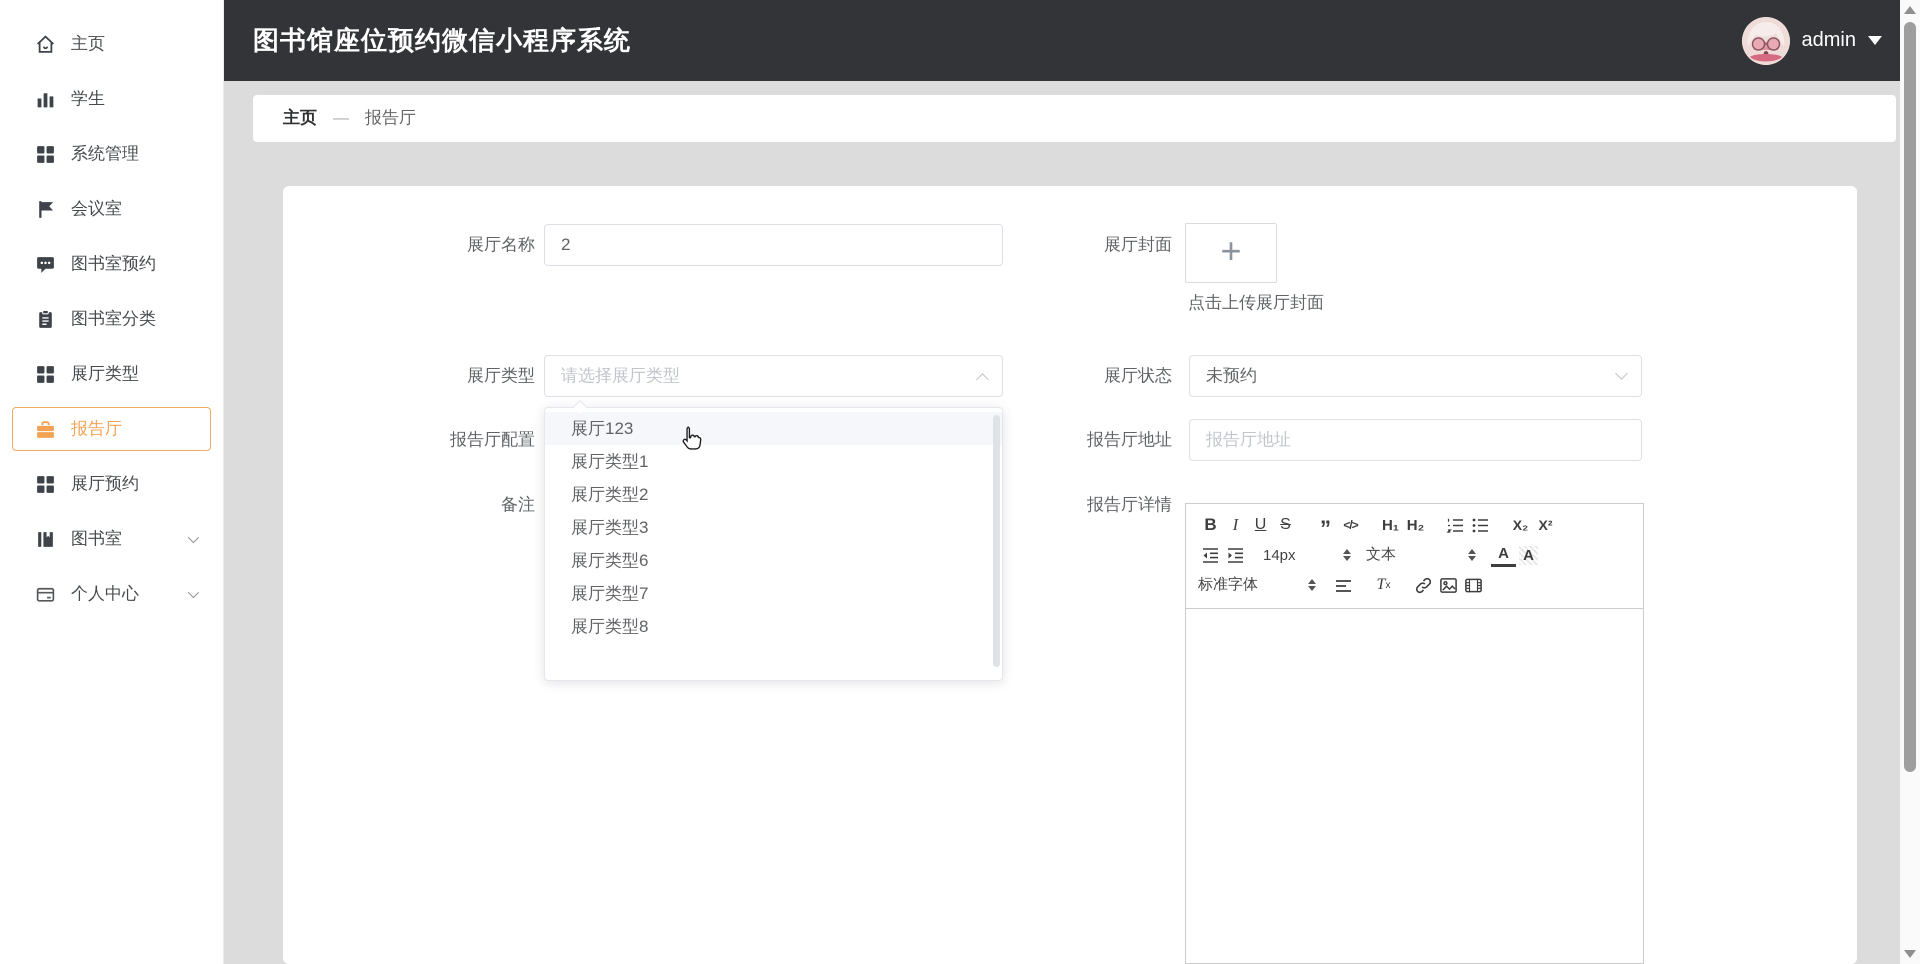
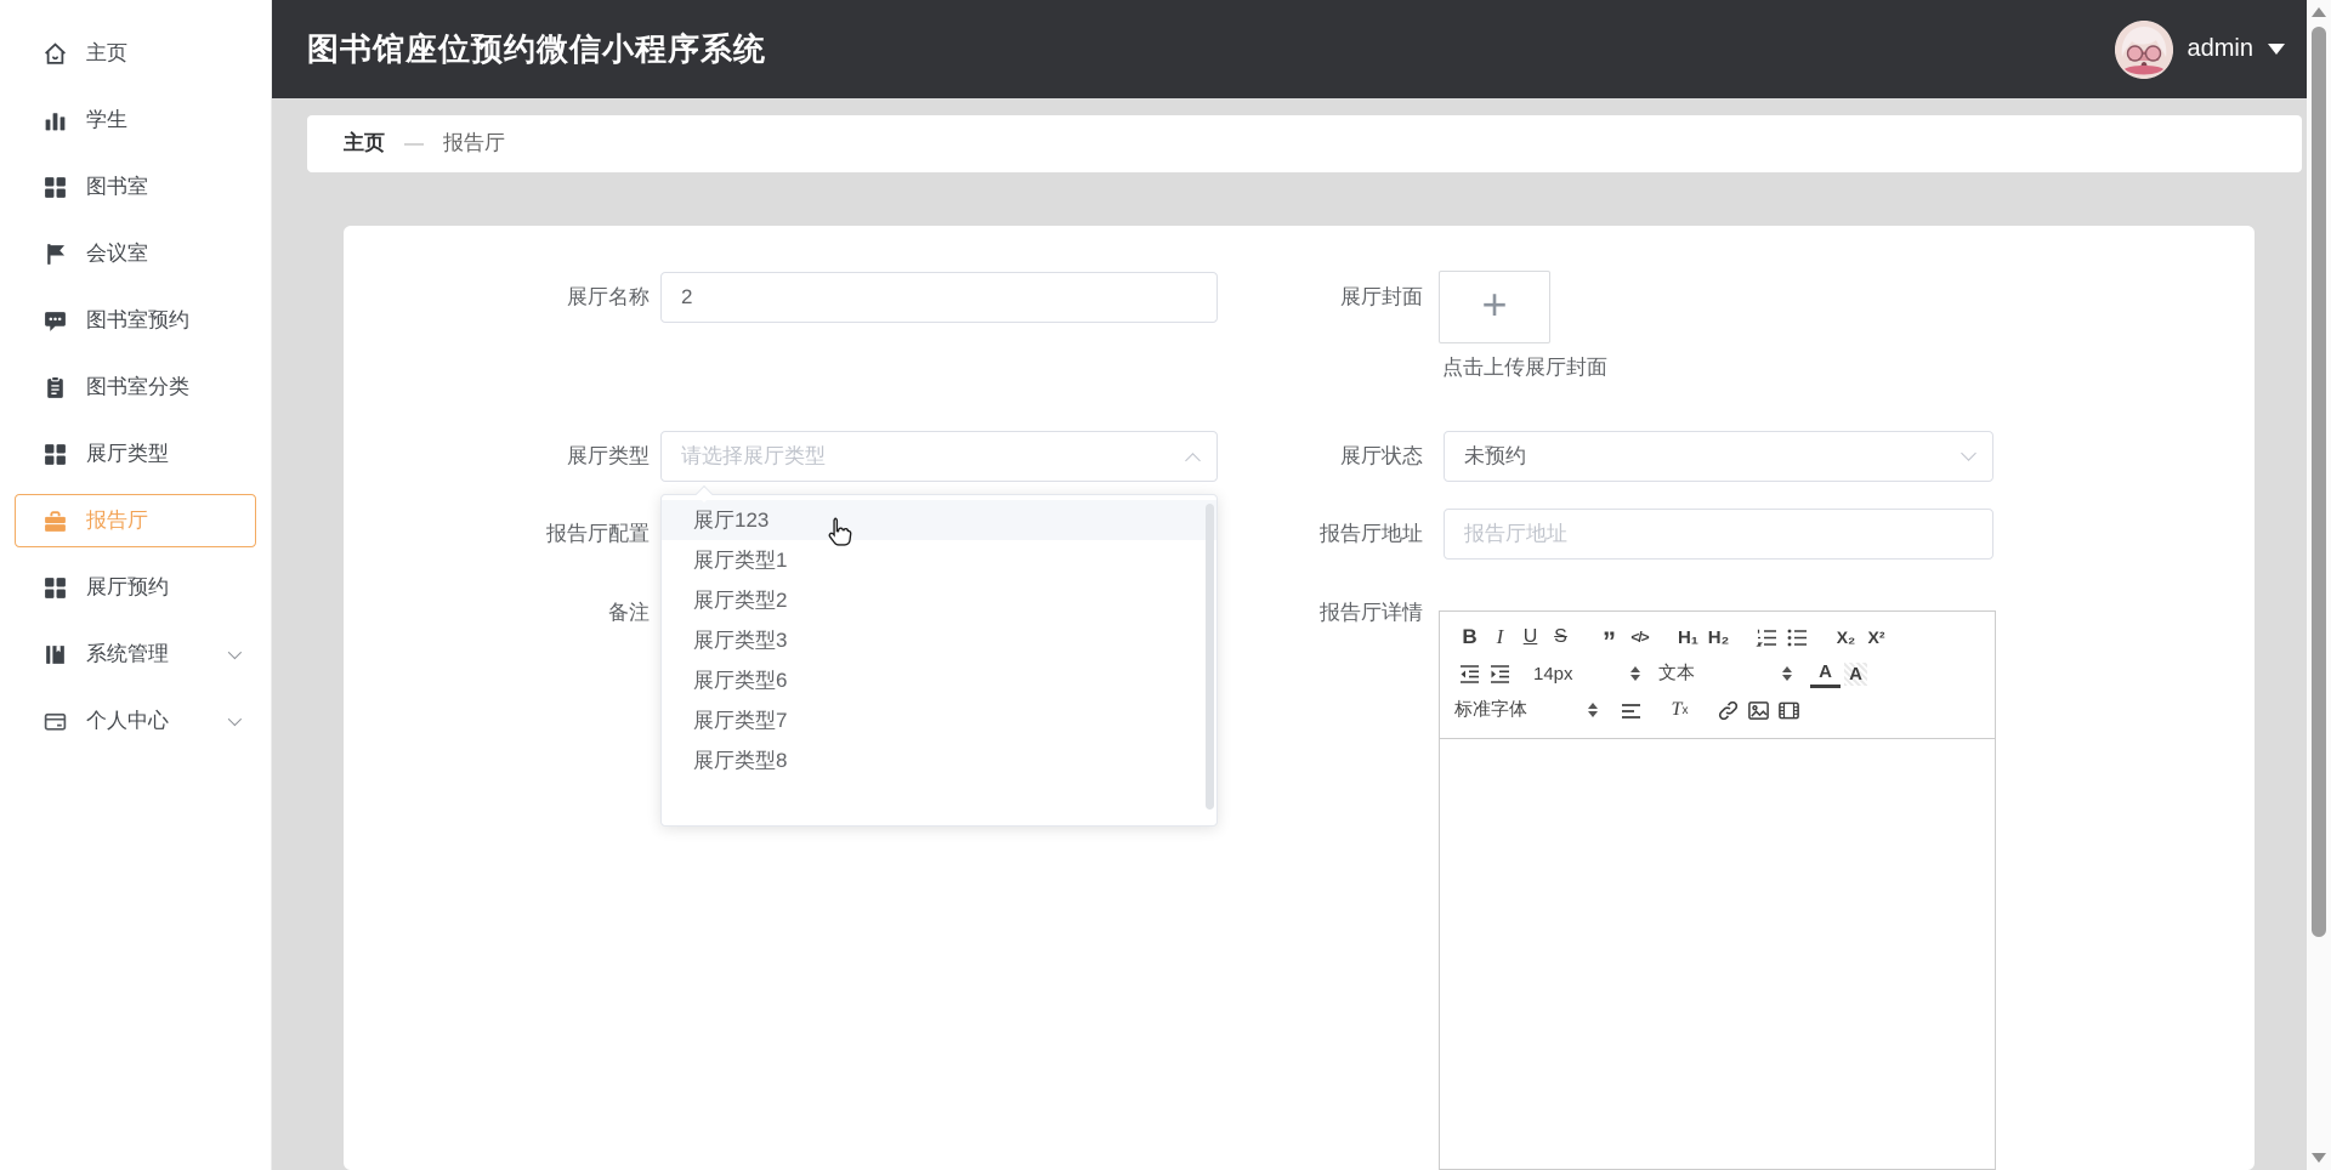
  主页
  学生
- 系统管理
+ 图书室
  会议室
  图书室预约
  图书室分类
  展厅类型
  报告厅
  展厅预约
- 图书室
+ 系统管理
  个人中心
  图书馆座位预约微信小程序系统
  admin
  主页
  —
  报告厅
  展厅名称
  2
  展厅封面
  +
  点击上传展厅封面
  展厅类型
  请选择展厅类型
  展厅状态
  未预约
  报告厅配置
  报告厅地址
  报告厅地址
  备注
  报告厅详情
  B
  I
  U
  S
  ”
  </>
  H₁
  H₂
  X₂
  X²
  14px
  文本
  A
  A
  标准字体
  T
  x
  展厅123
  展厅类型1
  展厅类型2
  展厅类型3
  展厅类型6
  展厅类型7
  展厅类型8
